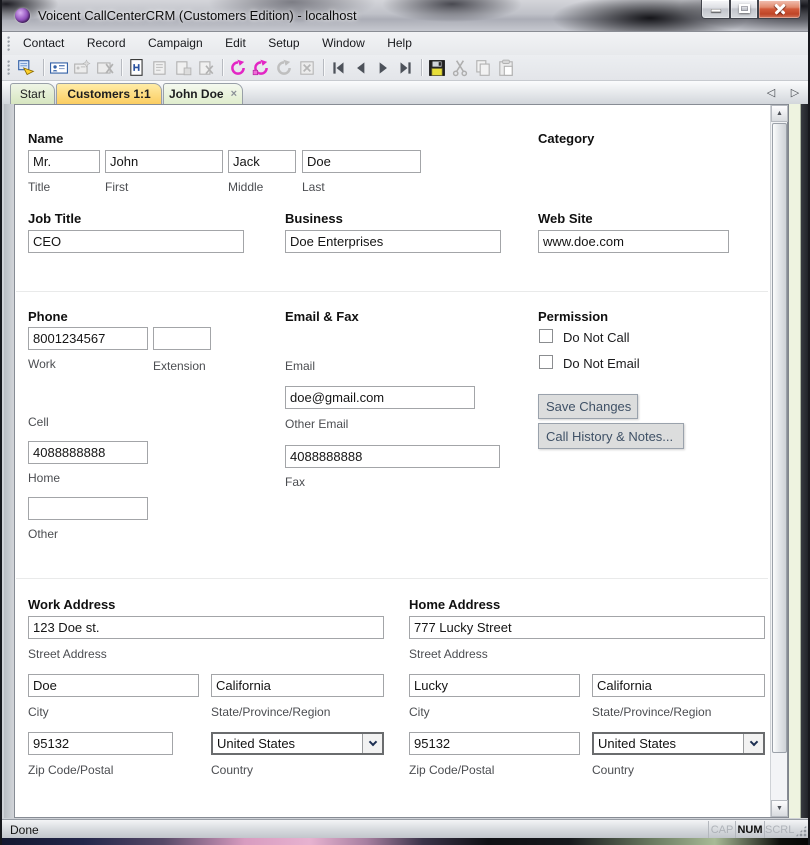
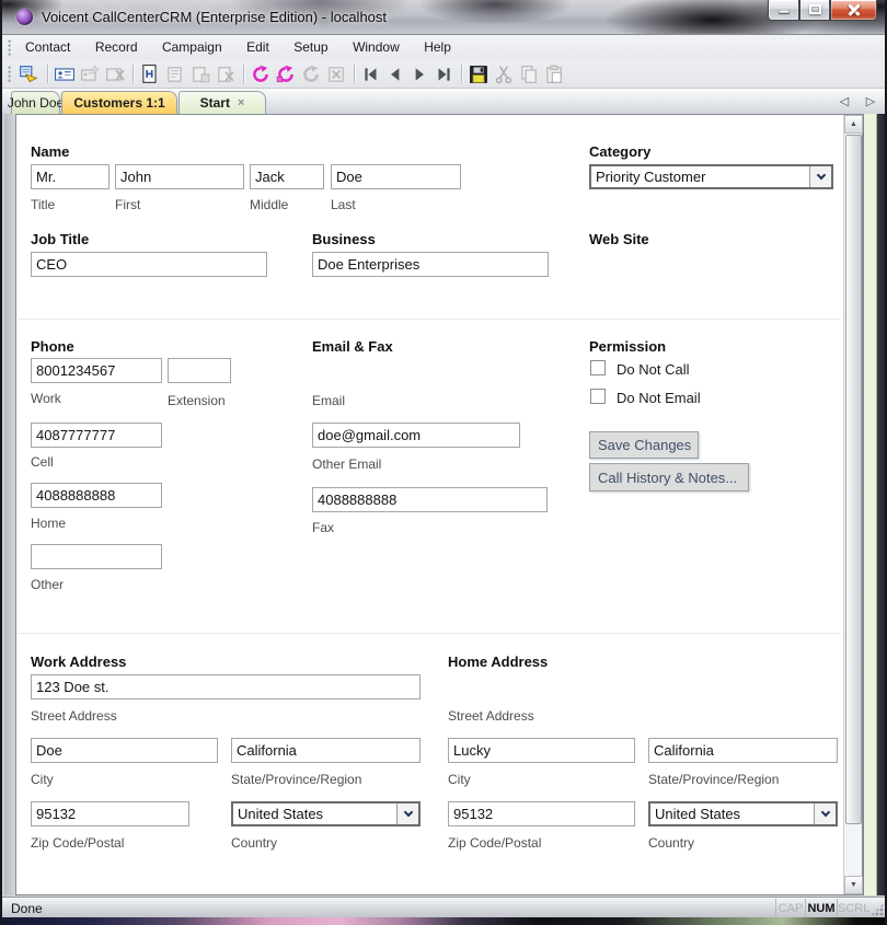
- Voicent CallCenterCRM (Customers Edition) - localhost
+ Voicent CallCenterCRM (Enterprise Edition) - localhost
  Contact Record Campaign Edit Setup Window Help
- Start
+ John Doe
  Customers 1:1
- John Doe
+ Start
  ×
  ◁
  ▷
  Name
  Mr.
  John
  Jack
  Doe
  Title
  First
  Middle
  Last
  Category
+ Priority Customer
  Job Title
  Business
  Web Site
  CEO
  Doe Enterprises
- www.doe.com
  Phone
  8001234567
  Work
  Extension
+ 4087777777
  Cell
  4088888888
  Home
  Other
  Email & Fax
  Email
  doe@gmail.com
  Other Email
  4088888888
  Fax
  Permission
  Do Not Call
  Do Not Email
  Save Changes
  Call History & Notes...
  Work Address
  123 Doe st.
  Street Address
  Doe
  California
  City
  State/Province/Region
  95132
  United States
  Zip Code/Postal
  Country
  Home Address
- 777 Lucky Street
  Street Address
  Lucky
  California
  City
  State/Province/Region
  95132
  United States
  Zip Code/Postal
  Country
  Done
  CAP
  NUM
  SCRL
